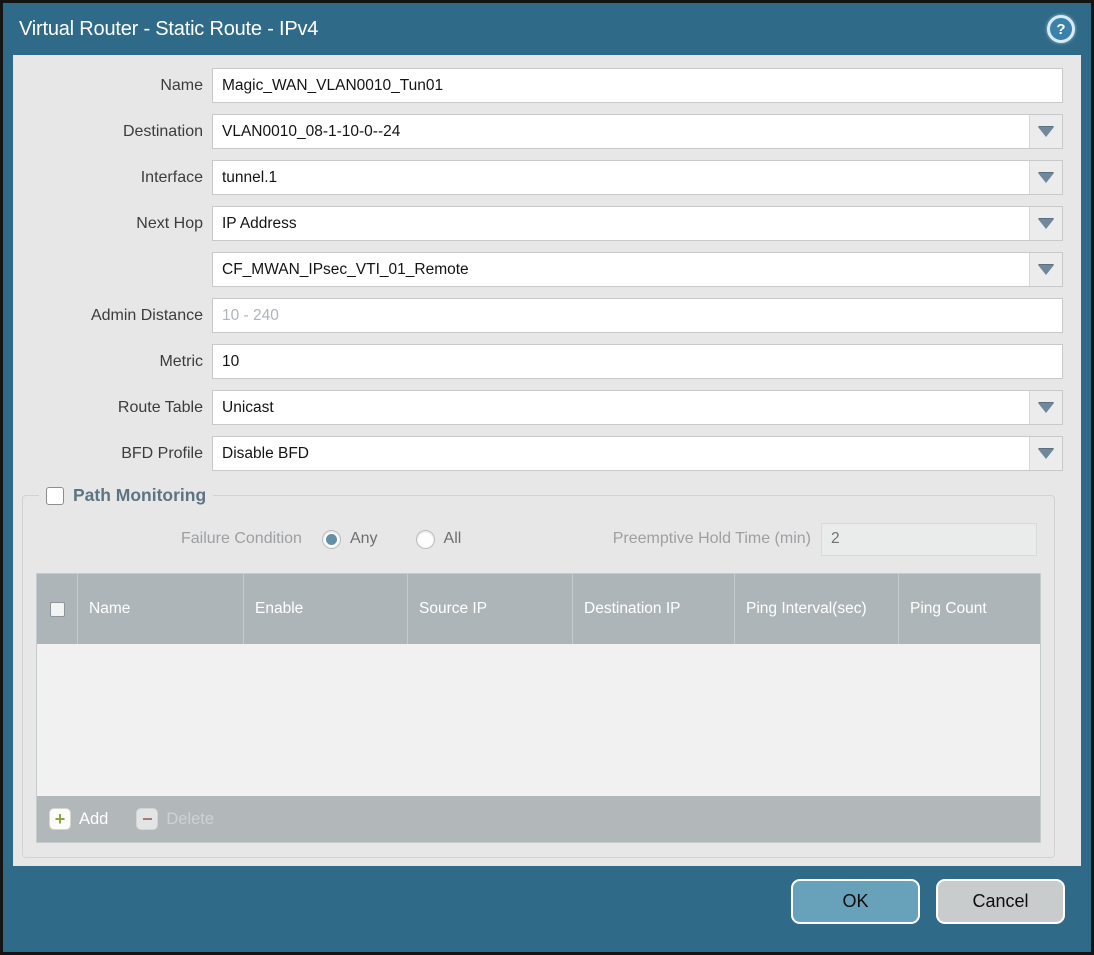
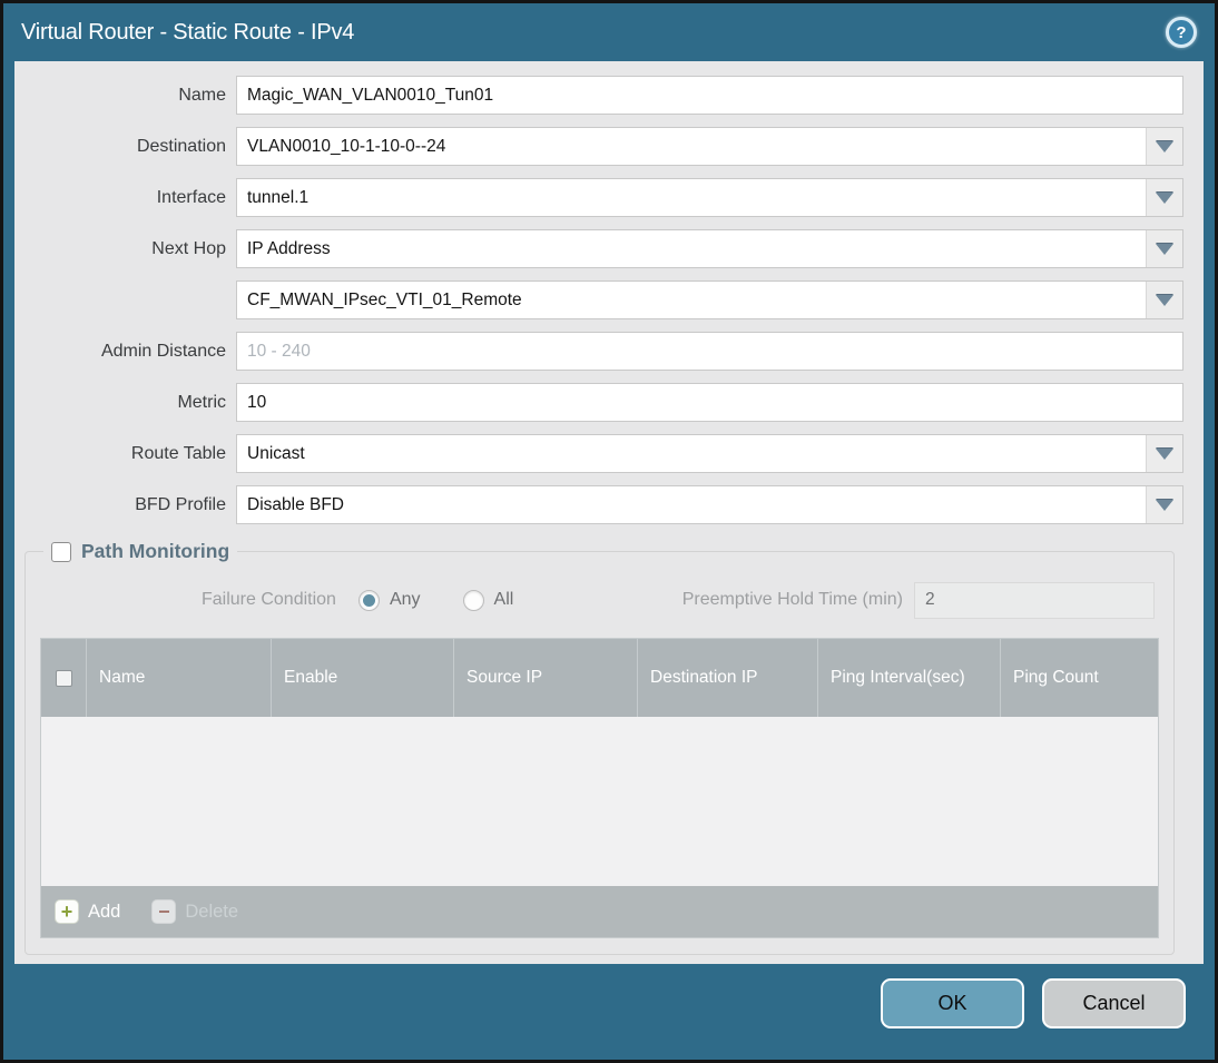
  Virtual Router - Static Route - IPv4
  ?
  Name
  Magic_WAN_VLAN0010_Tun01
  Destination
- VLAN0010_08-1-10-0--24
+ VLAN0010_10-1-10-0--24
  Interface
  tunnel.1
  Next Hop
  IP Address
  CF_MWAN_IPsec_VTI_01_Remote
  Admin Distance
  10 - 240
  Metric
  10
  Route Table
  Unicast
  BFD Profile
  Disable BFD
  Path Monitoring
  Failure Condition
  Any
  All
  Preemptive Hold Time (min)
  2
  Name
  Enable
  Source IP
  Destination IP
  Ping Interval(sec)
  Ping Count
  +
  Add
  −
  Delete
  OK
  Cancel
